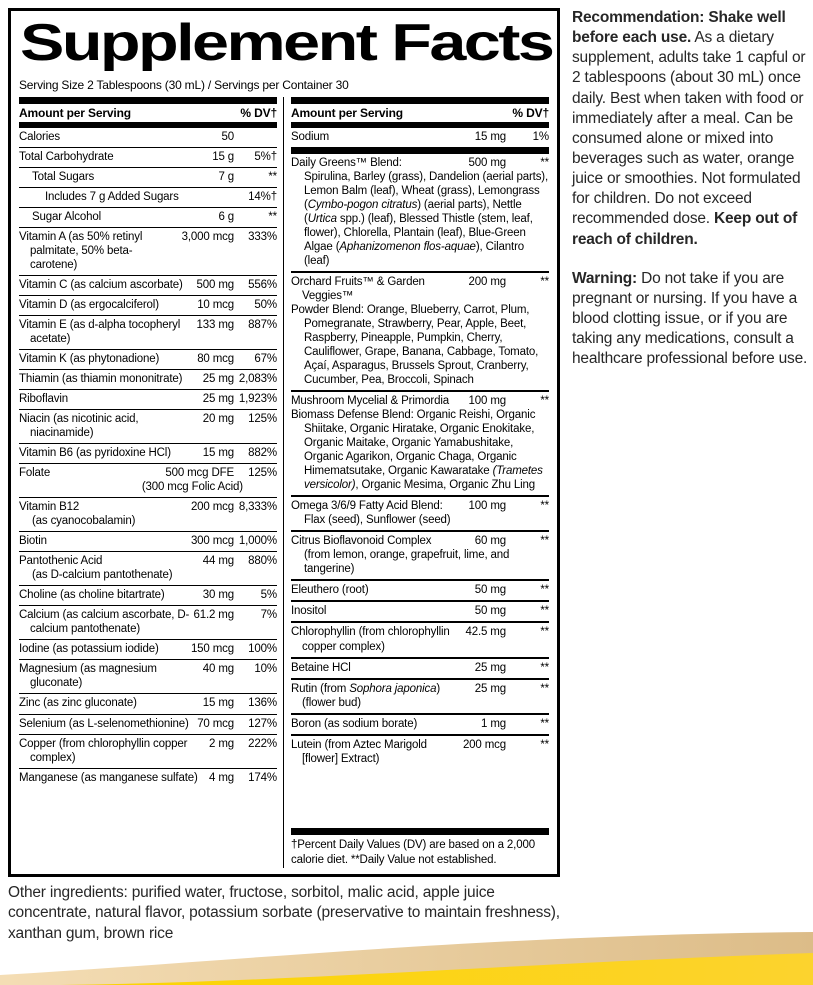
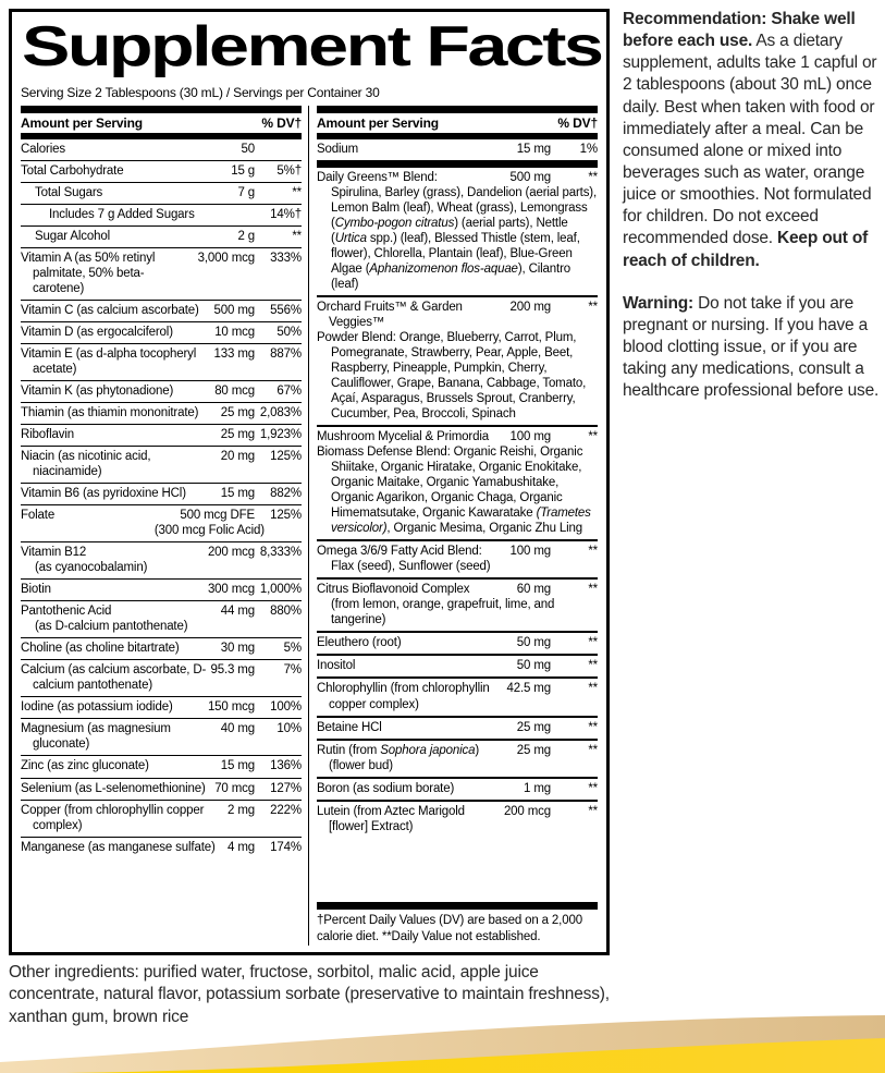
  Supplement Facts
  Serving Size 2 Tablespoons (30 mL) / Servings per Container 30
  Amount per Serving
  % DV†
  Calories
  50
  Total Carbohydrate
  15 g
  5%†
  Total Sugars
  7 g
  **
  Includes 7 g Added Sugars
  14%†
  Sugar Alcohol
- 6 g
+ 2 g
  **
  Vitamin A (as 50% retinyl palmitate, 50% beta-carotene)
  3,000 mcg
  333%
  Vitamin C (as calcium ascorbate)
  500 mg
  556%
  Vitamin D (as ergocalciferol)
  10 mcg
  50%
  Vitamin E (as d-alpha tocopheryl acetate)
  133 mg
  887%
  Vitamin K (as phytonadione)
  80 mcg
  67%
  Thiamin (as thiamin mononitrate)
  25 mg
  2,083%
  Riboflavin
  25 mg
  1,923%
  Niacin (as nicotinic acid, niacinamide)
  20 mg
  125%
  Vitamin B6 (as pyridoxine HCl)
  15 mg
  882%
  Folate
  500 mcg DFE
  125%
  (300 mcg Folic Acid)
  Vitamin B12
  200 mcg
  8,333%
  (as cyanocobalamin)
  Biotin
  300 mcg
  1,000%
  Pantothenic Acid
  44 mg
  880%
  (as D-calcium pantothenate)
  Choline (as choline bitartrate)
  30 mg
  5%
  Calcium (as calcium ascorbate, D-calcium pantothenate)
- 61.2 mg
+ 95.3 mg
  7%
  Iodine (as potassium iodide)
  150 mcg
  100%
  Magnesium (as magnesium gluconate)
  40 mg
  10%
  Zinc (as zinc gluconate)
  15 mg
  136%
  Selenium (as L-selenomethionine)
  70 mcg
  127%
  Copper (from chlorophyllin copper complex)
  2 mg
  222%
  Manganese (as manganese sulfate)
  4 mg
  174%
  Amount per Serving
  % DV†
  Sodium
  15 mg
  1%
  Daily Greens™ Blend:
  500 mg
  **
  Spirulina, Barley (grass), Dandelion (aerial parts), Lemon Balm (leaf), Wheat (grass), Lemongrass (Cymbo-pogon citratus) (aerial parts), Nettle (Urtica spp.) (leaf), Blessed Thistle (stem, leaf, flower), Chlorella, Plantain (leaf), Blue-Green Algae (Aphanizomenon flos-aquae), Cilantro (leaf)
  Orchard Fruits™ & Garden Veggies™
  200 mg
  **
  Powder Blend: Orange, Blueberry, Carrot, Plum, Pomegranate, Strawberry, Pear, Apple, Beet, Raspberry, Pineapple, Pumpkin, Cherry, Cauliflower, Grape, Banana, Cabbage, Tomato, Açaí, Asparagus, Brussels Sprout, Cranberry, Cucumber, Pea, Broccoli, Spinach
  Mushroom Mycelial & Primordia
  100 mg
  **
  Biomass Defense Blend: Organic Reishi, Organic Shiitake, Organic Hiratake, Organic Enokitake, Organic Maitake, Organic Yamabushitake, Organic Agarikon, Organic Chaga, Organic Himematsutake, Organic Kawaratake (Trametes versicolor), Organic Mesima, Organic Zhu Ling
  Omega 3/6/9 Fatty Acid Blend:
  100 mg
  **
  Flax (seed), Sunflower (seed)
  Citrus Bioflavonoid Complex
  60 mg
  **
  (from lemon, orange, grapefruit, lime, and tangerine)
  Eleuthero (root)
  50 mg
  **
  Inositol
  50 mg
  **
  Chlorophyllin (from chlorophyllin copper complex)
  42.5 mg
  **
  Betaine HCl
  25 mg
  **
  Rutin (from Sophora japonica) (flower bud)
  25 mg
  **
  Boron (as sodium borate)
  1 mg
  **
  Lutein (from Aztec Marigold [flower] Extract)
  200 mcg
  **
  †Percent Daily Values (DV) are based on a 2,000 calorie diet. **Daily Value not established.
  Recommendation: Shake well before each use. As a dietary supplement, adults take 1 capful or 2 tablespoons (about 30 mL) once daily. Best when taken with food or immediately after a meal. Can be consumed alone or mixed into beverages such as water, orange juice or smoothies. Not formulated for children. Do not exceed recommended dose. Keep out of reach of children.
  Warning: Do not take if you are pregnant or nursing. If you have a blood clotting issue, or if you are taking any medications, consult a healthcare professional before use.
  Other ingredients: purified water, fructose, sorbitol, malic acid, apple juice concentrate, natural flavor, potassium sorbate (preservative to maintain freshness), xanthan gum, brown rice
